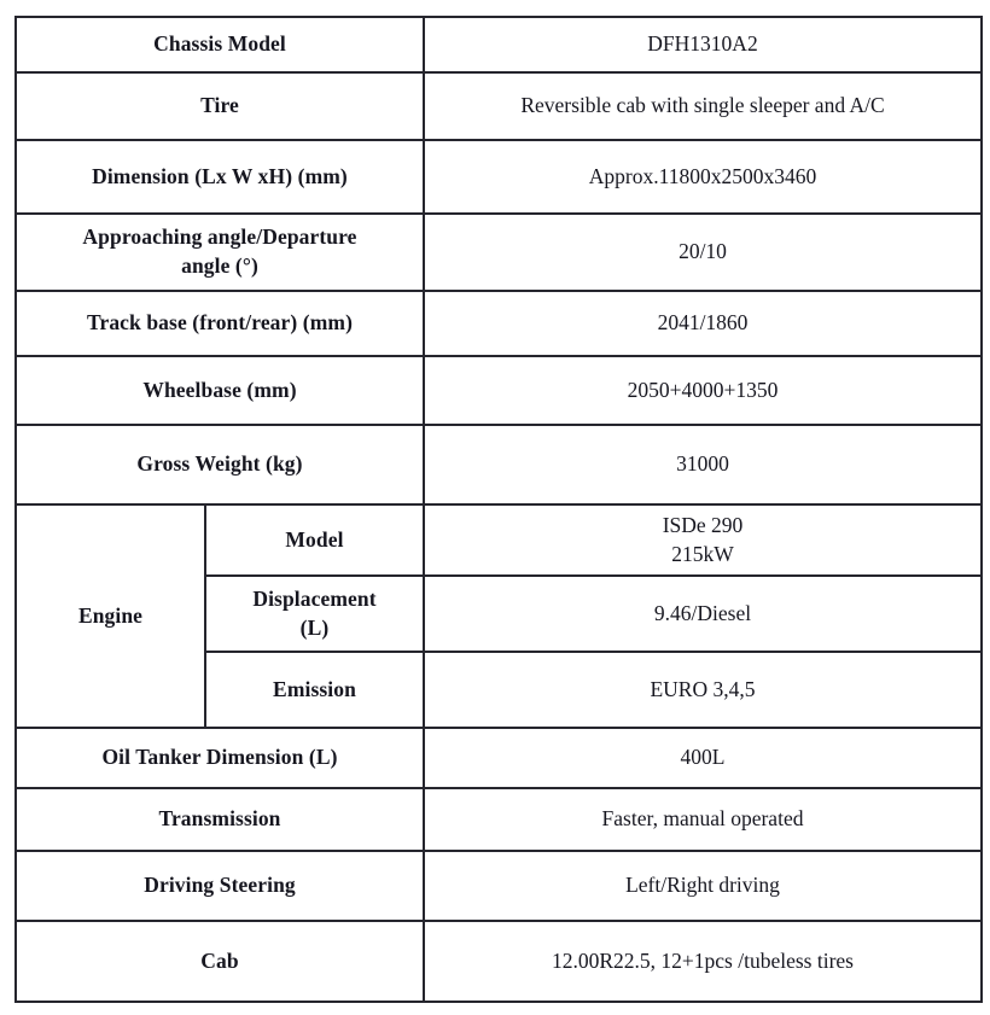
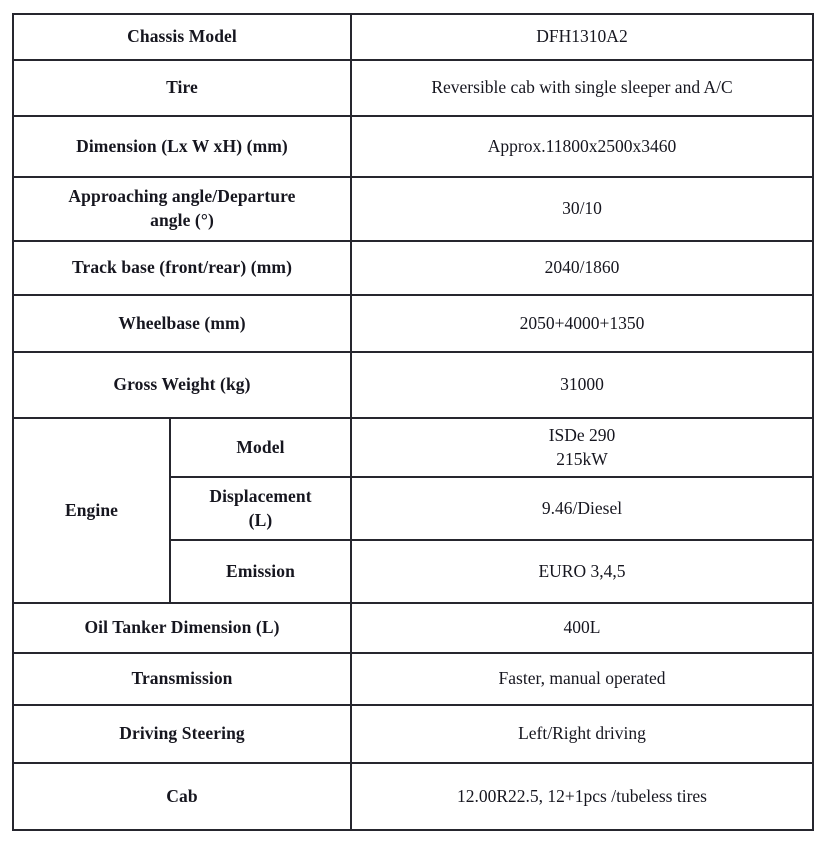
  Chassis Model	DFH1310A2
  Tire	Reversible cab with single sleeper and A/C
  Dimension (Lx W xH) (mm)	Approx.11800x2500x3460
- Approaching angle/Departure angle (°)	20/10
+ Approaching angle/Departure angle (°)	30/10
- Track base (front/rear) (mm)	2041/1860
+ Track base (front/rear) (mm)	2040/1860
  Wheelbase (mm)	2050+4000+1350
  Gross Weight (kg)	31000
  Engine	Model	ISDe 290 215kW
  Displacement (L)	9.46/Diesel
  Emission	EURO 3,4,5
  Oil Tanker Dimension (L)	400L
  Transmission	Faster, manual operated
  Driving Steering	Left/Right driving
  Cab	12.00R22.5, 12+1pcs /tubeless tires
